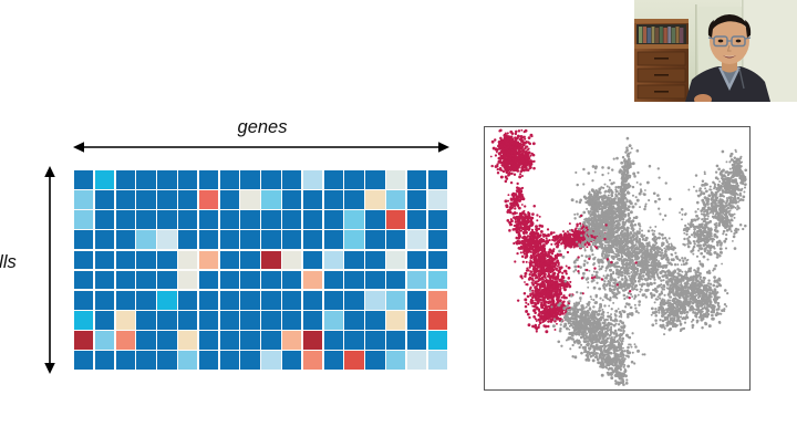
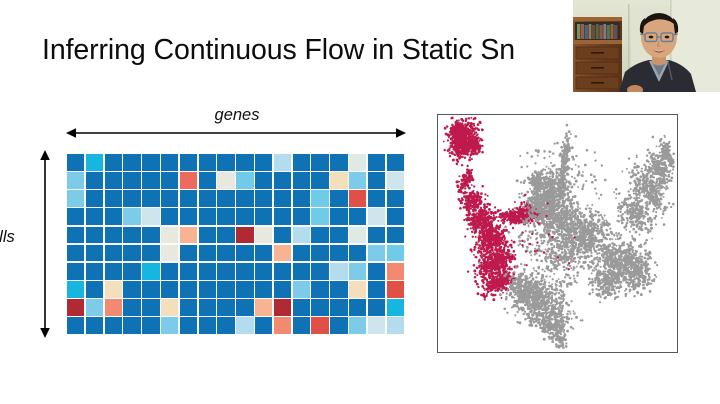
+ Inferring Continuous Flow in Static Sn
  genes
  lls
